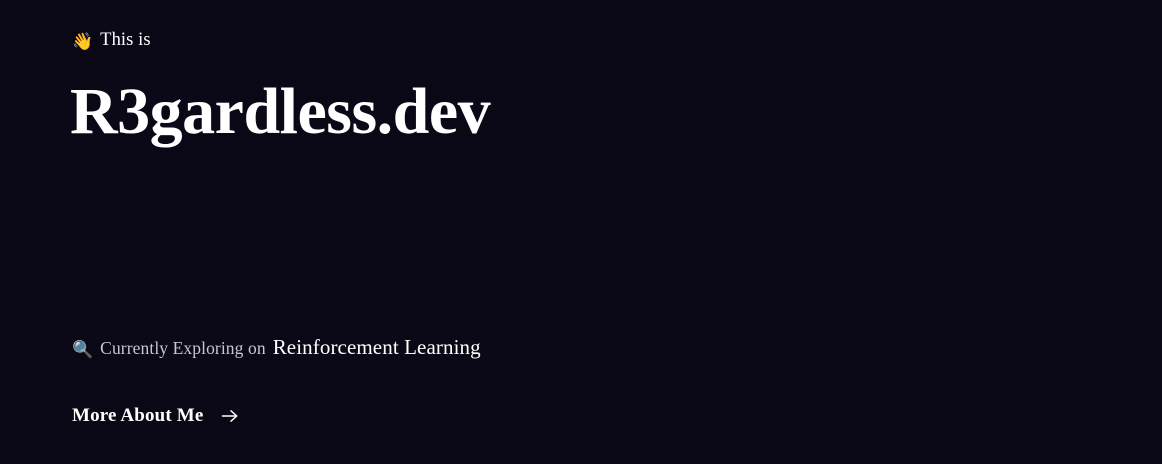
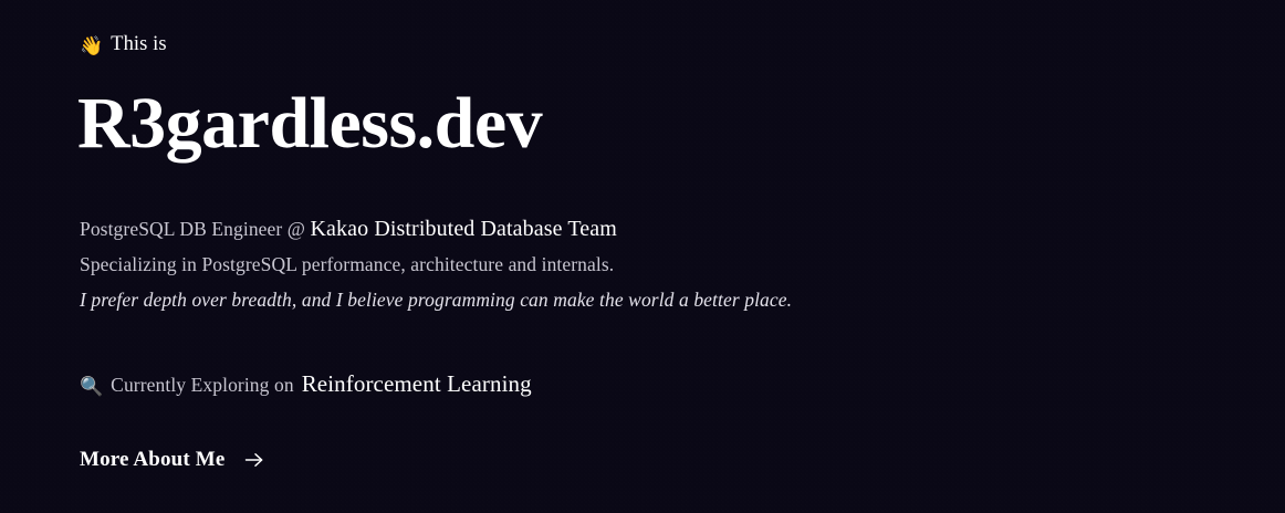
  👋
  This is
  R3gardless.dev
+ PostgreSQL DB Engineer @ Kakao Distributed Database Team
+ Specializing in PostgreSQL performance, architecture and internals.
+ I prefer depth over breadth, and I believe programming can make the world a better place.
  🔍
  Currently Exploring on
  Reinforcement Learning
  More About Me
